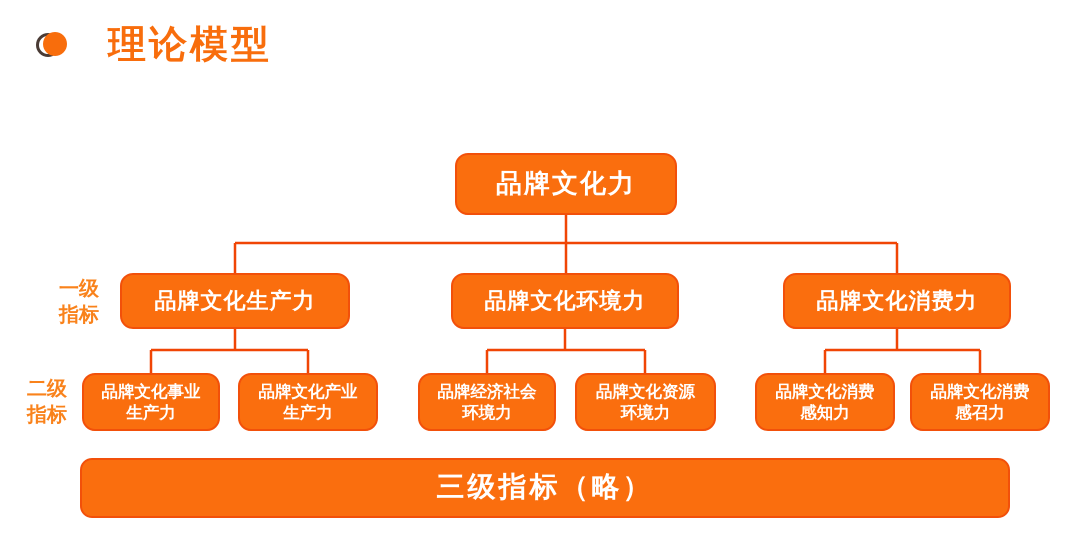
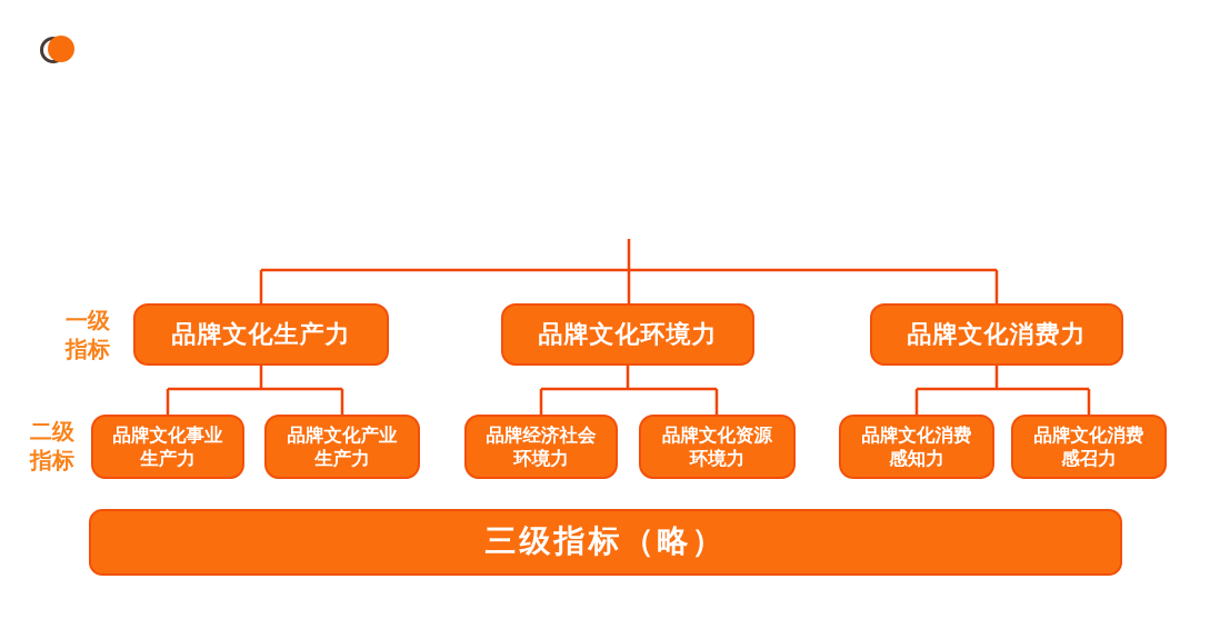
- 理论模型
- 品牌文化力
  一级
  指标
  二级
  指标
  品牌文化生产力
  品牌文化环境力
  品牌文化消费力
  品牌文化事业
  生产力
  品牌文化产业
  生产力
  品牌经济社会
  环境力
  品牌文化资源
  环境力
  品牌文化消费
  感知力
  品牌文化消费
  感召力
  三级指标（略）
